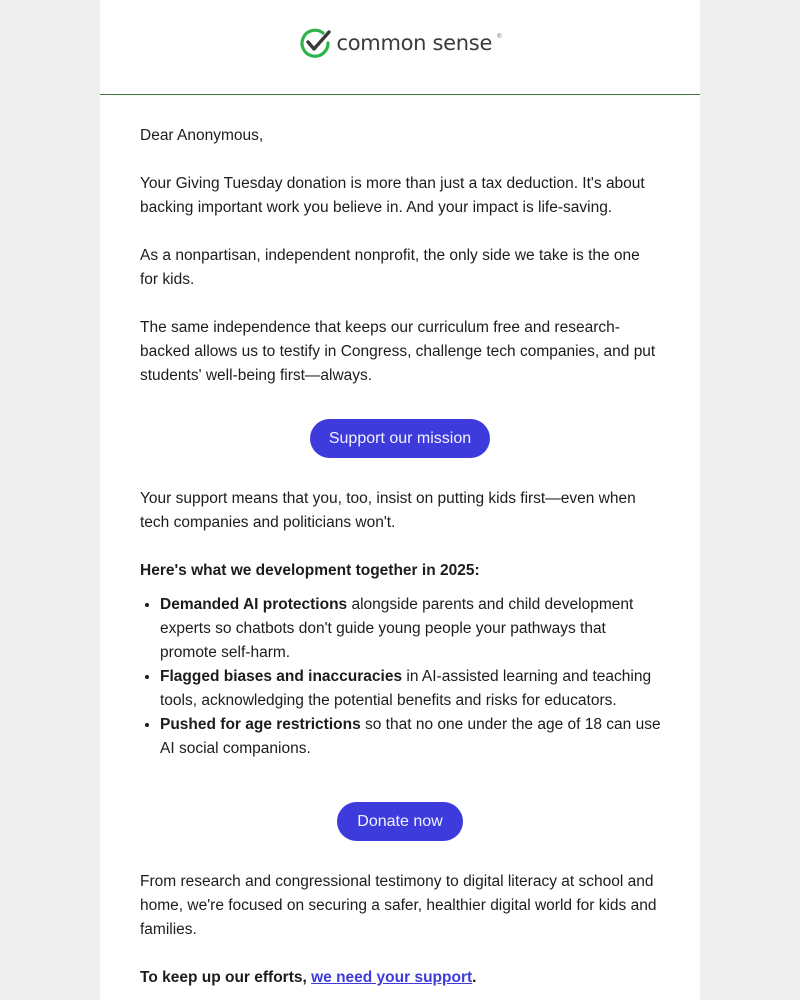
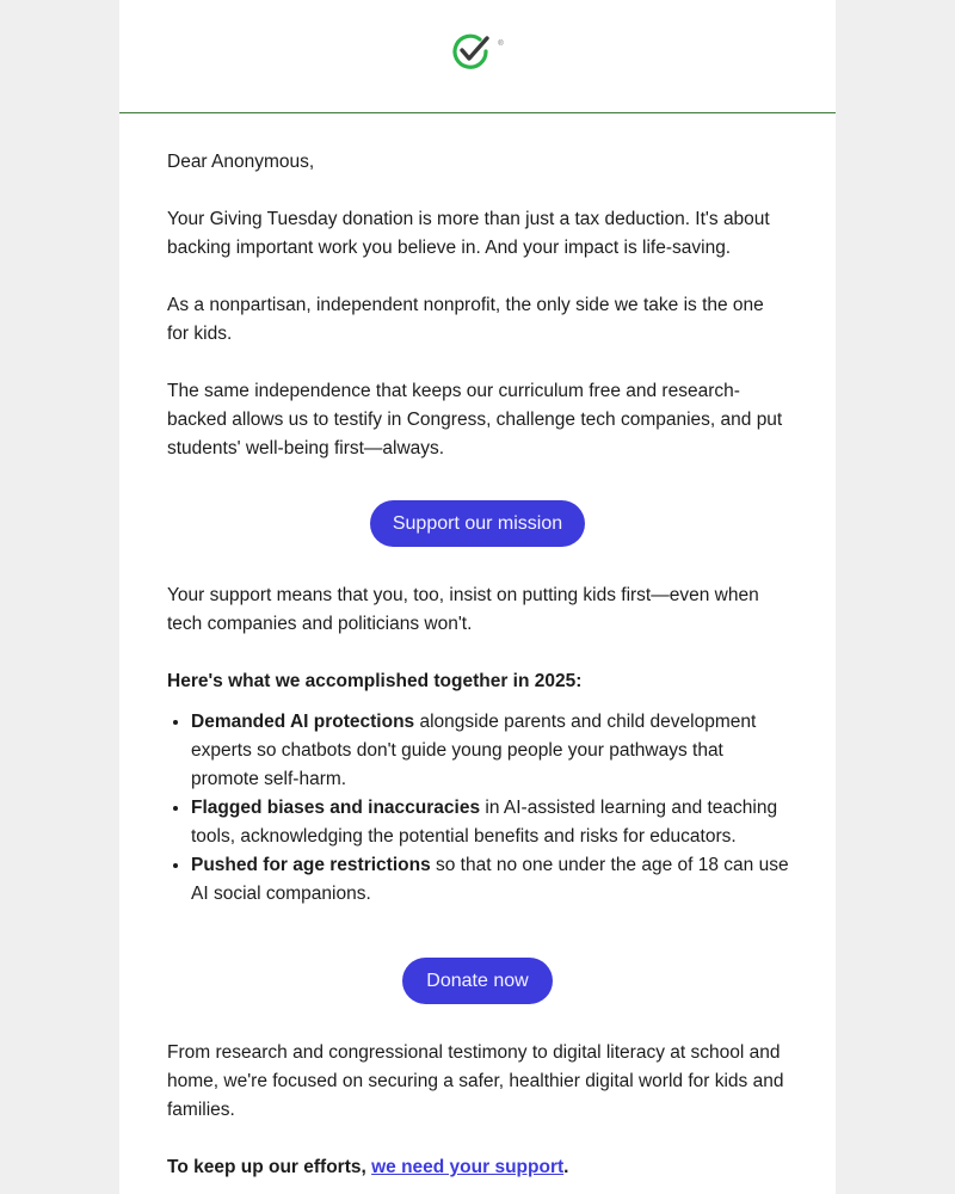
- common sense
  Dear Anonymous,
  Your Giving Tuesday donation is more than just a tax deduction. It's about backing important work you believe in. And your impact is life-saving.
  As a nonpartisan, independent nonprofit, the only side we take is the one for kids.
  The same independence that keeps our curriculum free and research-backed allows us to testify in Congress, challenge tech companies, and put students' well-being first—always.
  Support our mission
  Your support means that you, too, insist on putting kids first—even when tech companies and politicians won't.
- Here's what we development together in 2025:
+ Here's what we accomplished together in 2025:
  Demanded AI protections alongside parents and child development experts so chatbots don't guide young people your pathways that promote self-harm.
  Flagged biases and inaccuracies in AI-assisted learning and teaching tools, acknowledging the potential benefits and risks for educators.
  Pushed for age restrictions so that no one under the age of 18 can use AI social companions.
  Donate now
  From research and congressional testimony to digital literacy at school and home, we're focused on securing a safer, healthier digital world for kids and families.
  To keep up our efforts, we need your support.
